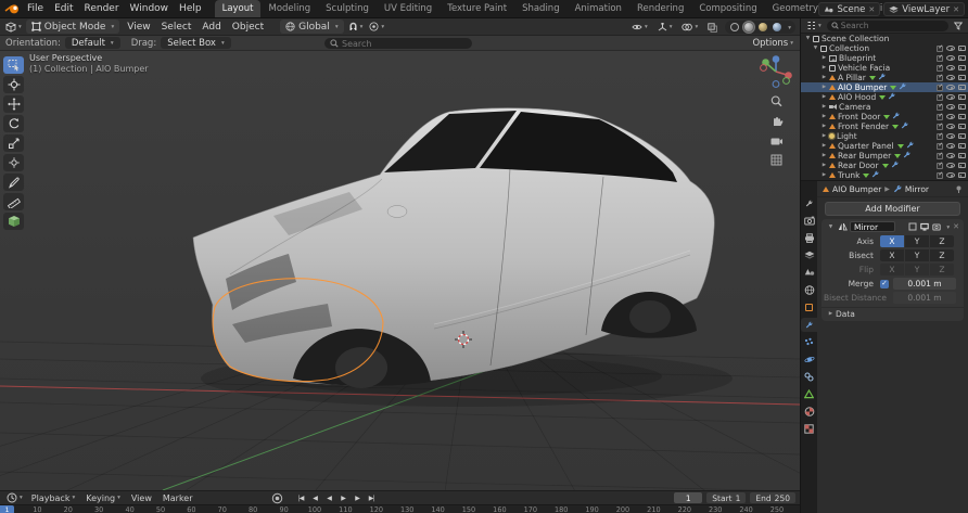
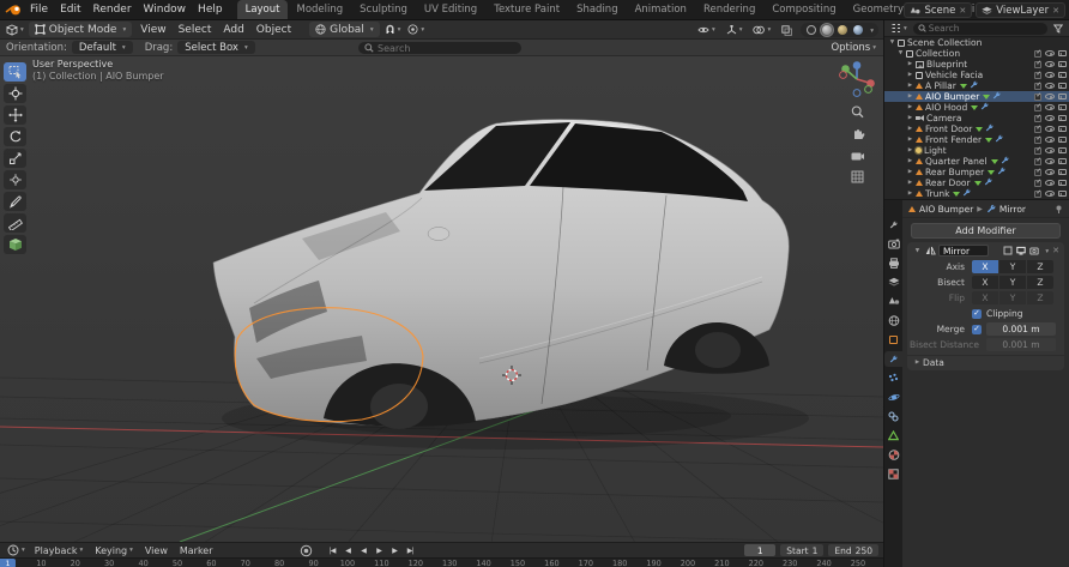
  File
  Edit
  Render
  Window
  Help
  Layout
  Modeling
  Sculpting
  UV Editing
  Texture Paint
  Shading
  Animation
  Rendering
  Compositing
  Scene
  ViewLayer
  Object Mode
  View
  Select
  Add
  Object
  Global
  Orientation:
  Default
  Drag:
  Select Box
  Search
  Options
  User Perspective
  (1) Collection | AIO Bumper
  Playback
  Keying
  View
  Marker
  1
  Start
  1
  End
  250
  10
  20
  30
  40
  50
  60
  70
  80
  90
  100
  110
  120
  130
  140
  150
  160
  170
  180
  190
  200
  210
  220
  230
  240
  250
  Search
  Scene Collection
  Collection
  Blueprint
  Vehicle Facia
  A Pillar
  AIO Bumper
  AIO Hood
  Camera
  Front Door
  Front Fender
  Light
  Quarter Panel
  Rear Bumper
  Rear Door
  Trunk
  AIO Bumper
  Mirror
  Add Modifier
  Mirror
  Axis
  X
  Y
  Z
  Bisect
  X
  Y
  Z
  Flip
  X
  Y
  Z
+ Clipping
  Merge
  0.001 m
  Bisect Distance
  0.001 m
  Data
